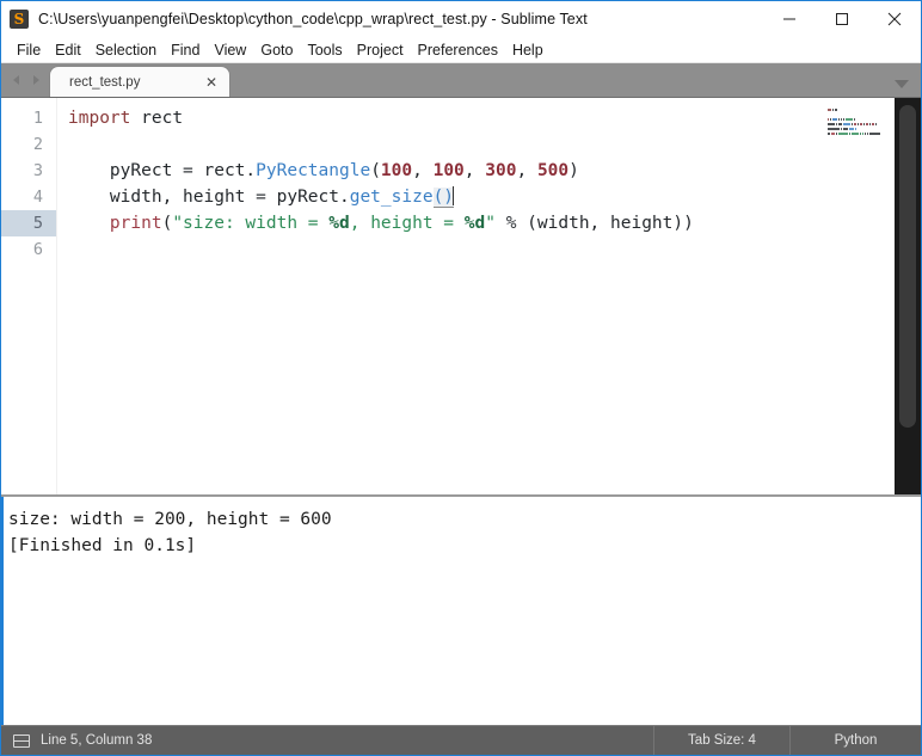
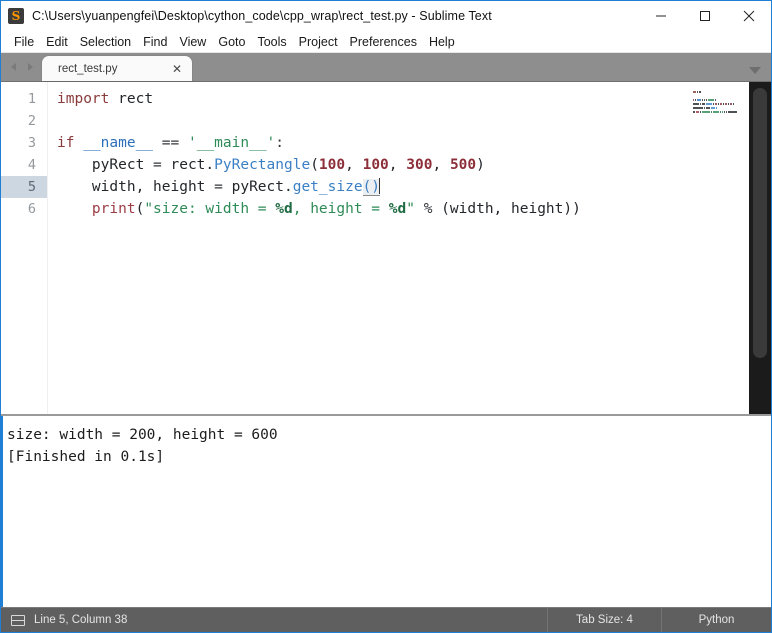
  S
  C:\Users\yuanpengfei\Desktop\cython_code\cpp_wrap\rect_test.py - Sublime Text
  File
  Edit
  Selection
  Find
  View
  Goto
  Tools
  Project
  Preferences
  Help
  rect_test.py
  ✕
  1
  2
  3
  4
  5
  6
  import rect
+ if __name__ == '__main__':
  pyRect = rect.PyRectangle(100, 100, 300, 500)
  width, height = pyRect.get_size()
  print("size: width = %d, height = %d" % (width, height))
  size: width = 200, height = 600
  [Finished in 0.1s]
  Line 5, Column 38
  Tab Size: 4
  Python
